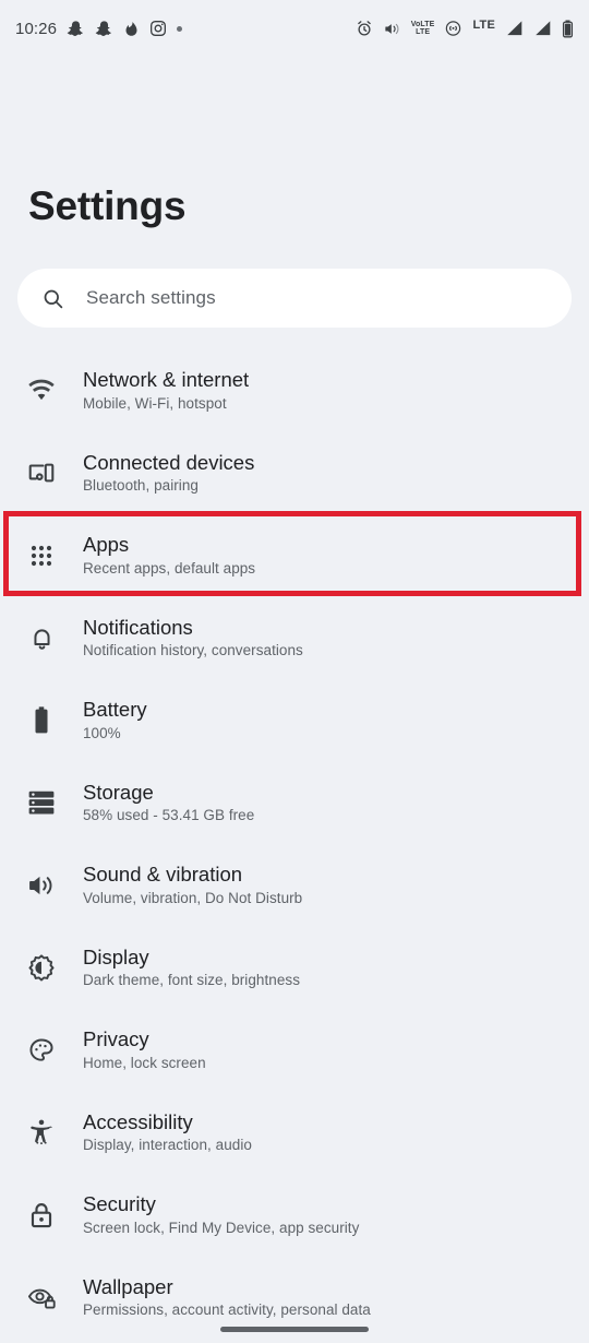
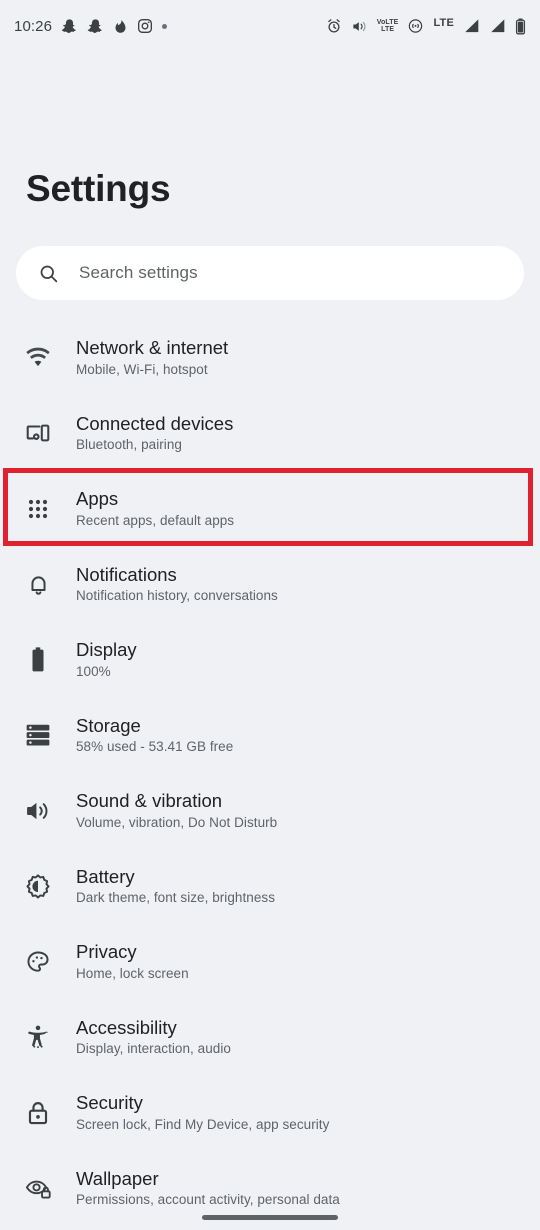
  10:26
  LTE
  Settings
  Search settings
  Network & internet
  Mobile, Wi-Fi, hotspot
  Connected devices
  Bluetooth, pairing
  Apps
  Recent apps, default apps
  Notifications
  Notification history, conversations
- Battery
+ Display
  100%
  Storage
  58% used - 53.41 GB free
  Sound & vibration
  Volume, vibration, Do Not Disturb
- Display
+ Battery
  Dark theme, font size, brightness
  Privacy
  Home, lock screen
  Accessibility
  Display, interaction, audio
  Security
  Screen lock, Find My Device, app security
  Wallpaper
  Permissions, account activity, personal data
